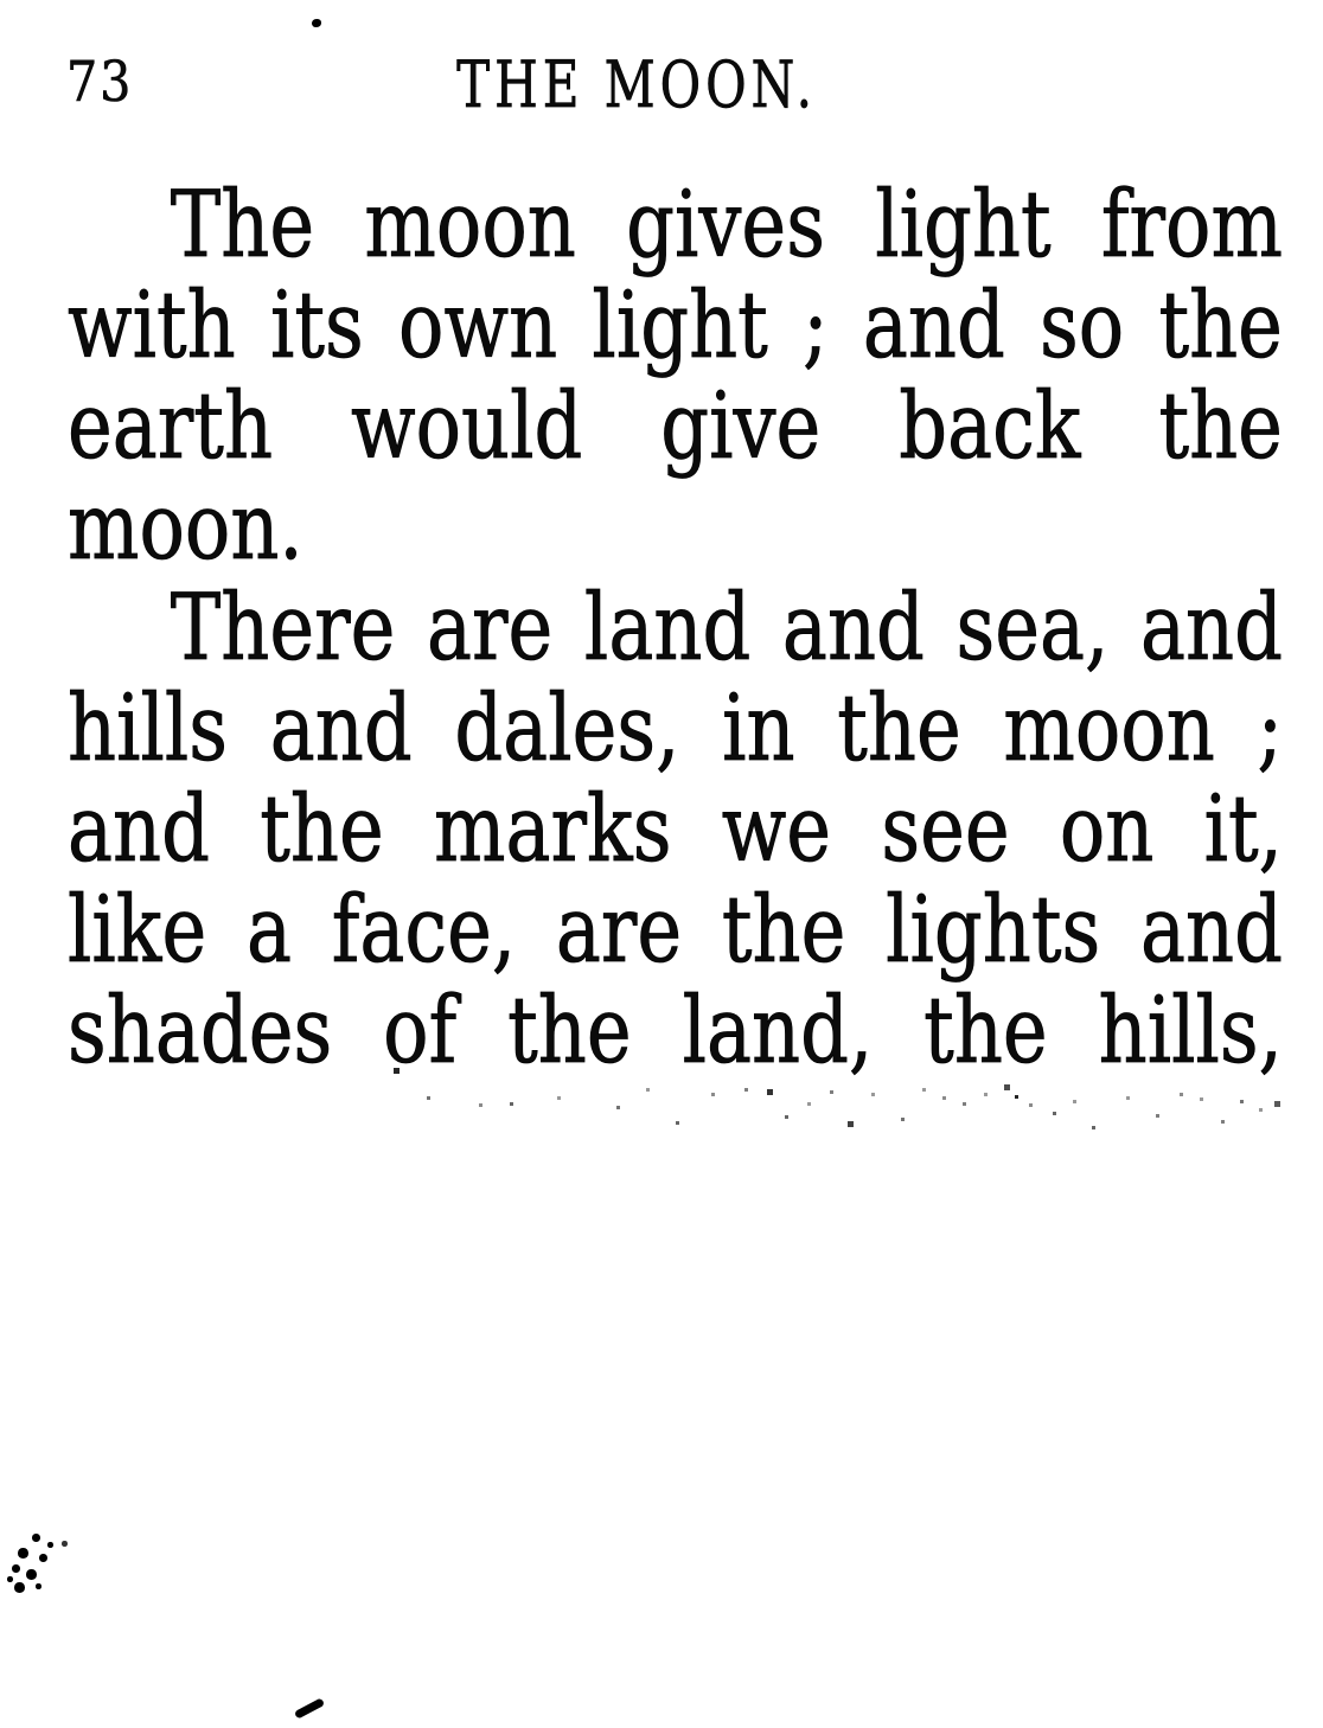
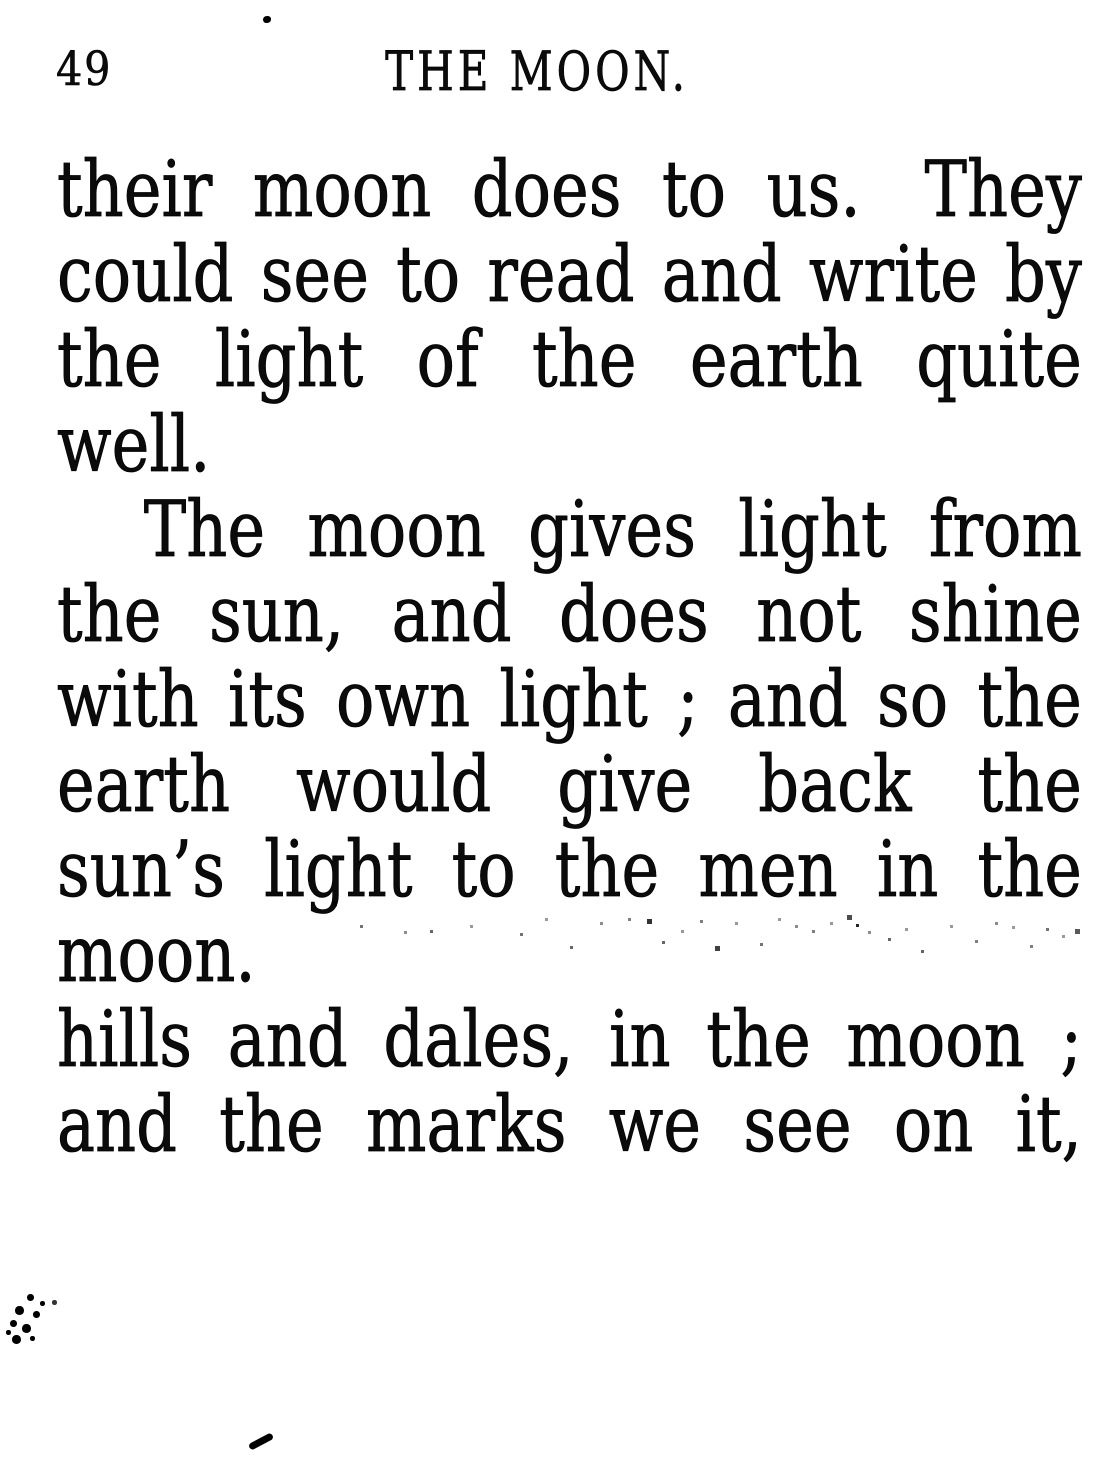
- 73
+ 49
  THE MOON.
+ their moon does to us. They
+ could see to read and write by
+ the light of the earth quite
+ well.
  The moon gives light from
+ the sun, and does not shine
  with its own light ; and so the
  earth would give back the
+ sun’s light to the men in the
  moon.
- There are land and sea, and
  hills and dales, in the moon ;
  and the marks we see on it,
- like a face, are the lights and
- shades of the land, the hills,
